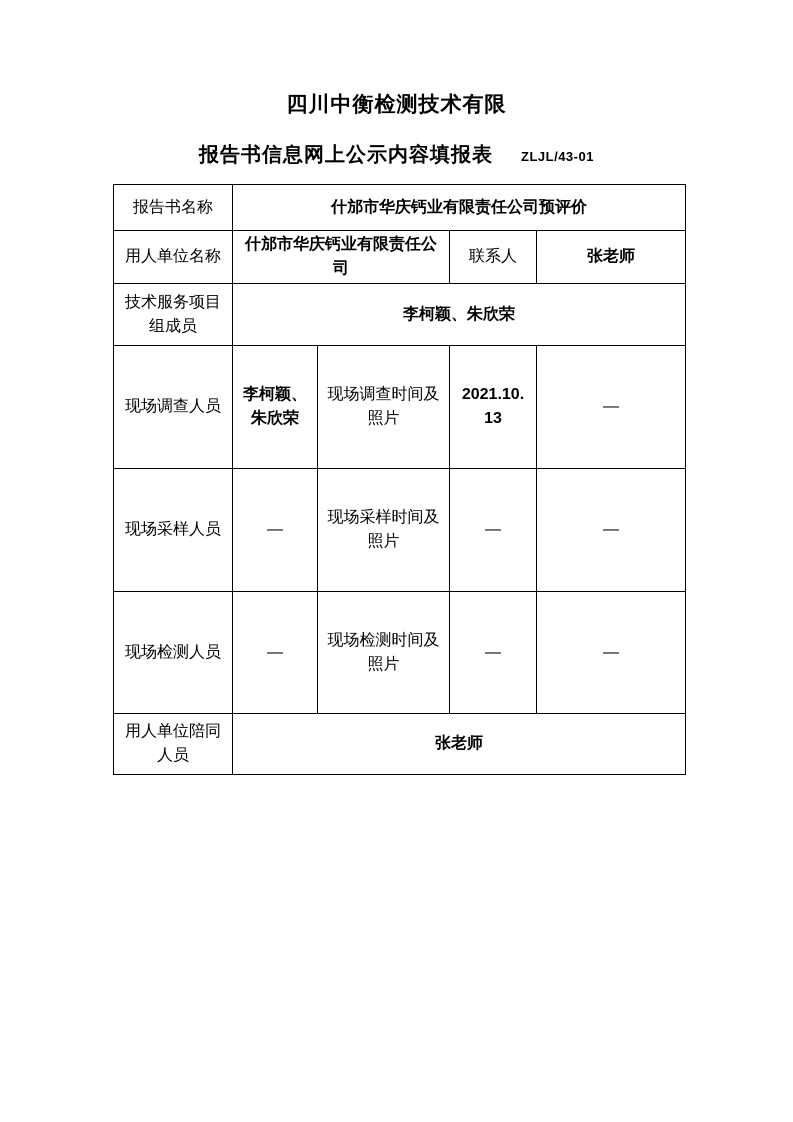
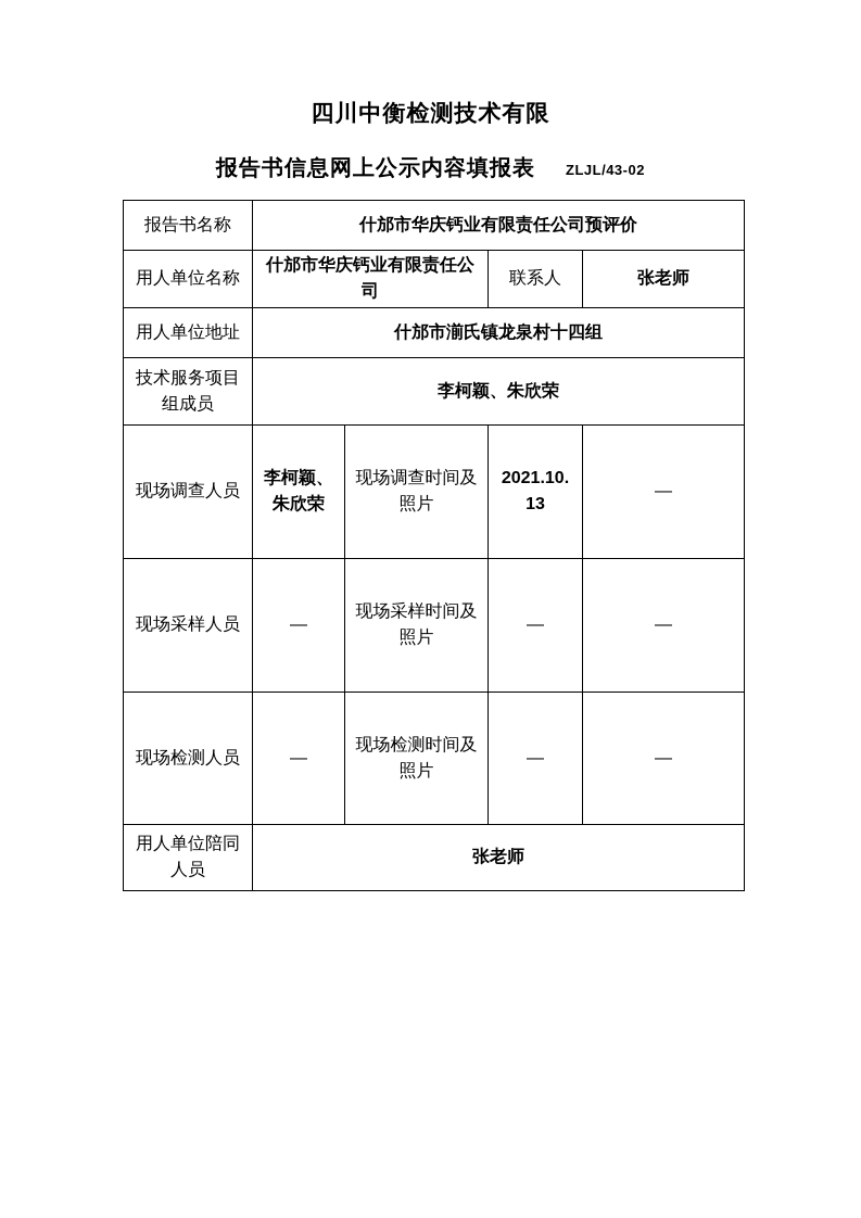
  四川中衡检测技术有限
  报告书信息网上公示内容填报表
- ZLJL/43-01
+ ZLJL/43-02
  报告书名称	什邡市华庆钙业有限责任公司预评价
  用人单位名称	什邡市华庆钙业有限责任公司	联系人	张老师
+ 用人单位地址	什邡市湔氏镇龙泉村十四组
  技术服务项目组成员	李柯颖、朱欣荣
  现场调查人员	李柯颖、朱欣荣	现场调查时间及照片	2021.10.13	—
  现场采样人员	—	现场采样时间及照片	—	—
  现场检测人员	—	现场检测时间及照片	—	—
  用人单位陪同人员	张老师
